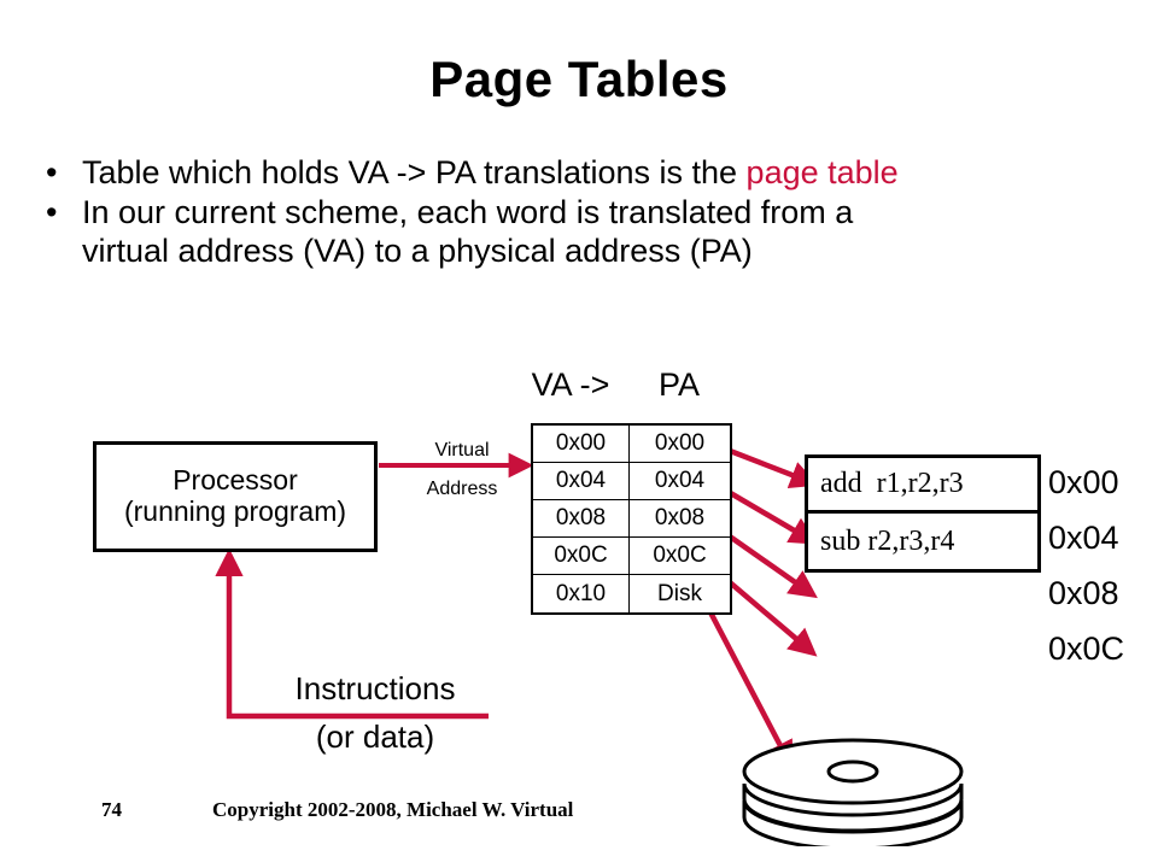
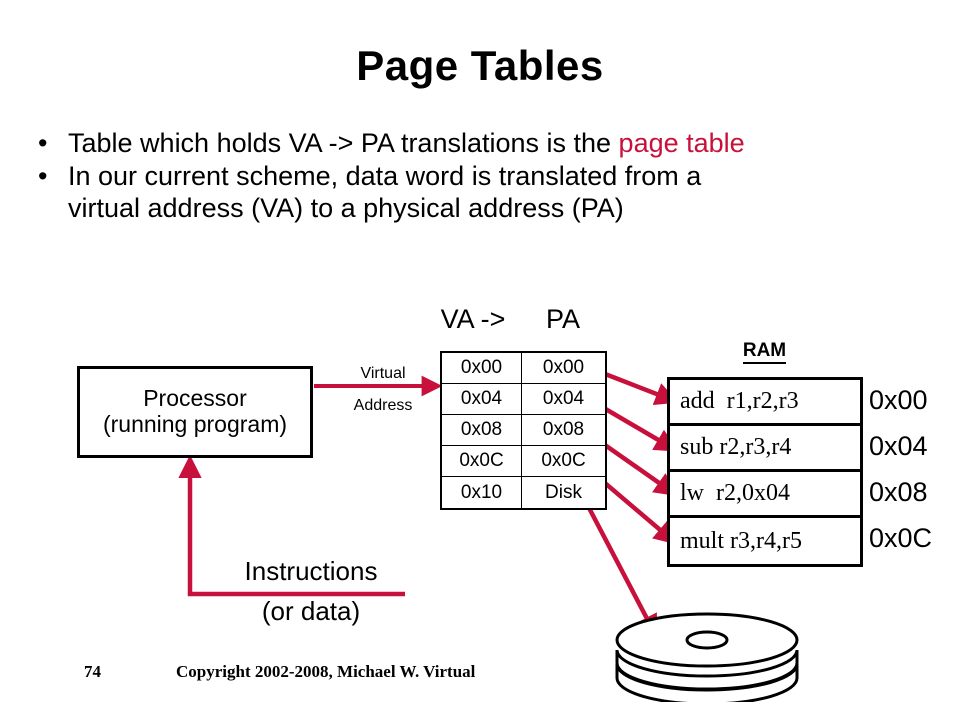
  Page Tables
  •
  Table which holds VA -> PA translations is the page table
  •
- In our current scheme, each word is translated from a
+ In our current scheme, data word is translated from a
  virtual address (VA) to a physical address (PA)
  Processor
  (running program)
  Virtual
  Address
  VA ->
  PA
  0x00
  0x00
  0x04
  0x04
  0x08
  0x08
  0x0C
  0x0C
  0x10
  Disk
+ RAM
  add r1,r2,r3
  sub r2,r3,r4
+ lw r2,0x04
+ mult r3,r4,r5
  0x00
  0x04
  0x08
  0x0C
  Instructions
  (or data)
  74
  Copyright 2002-2008, Michael W. Virtual
